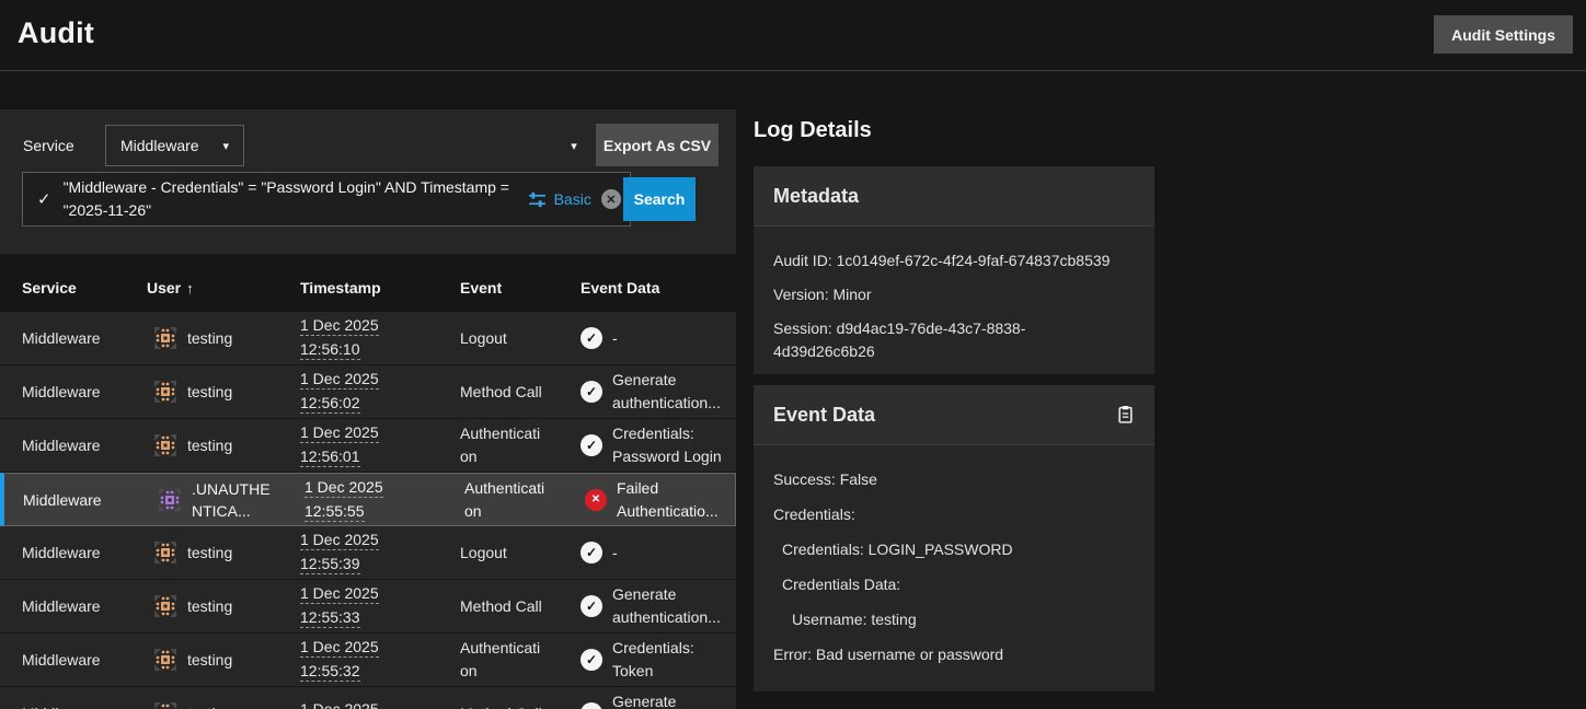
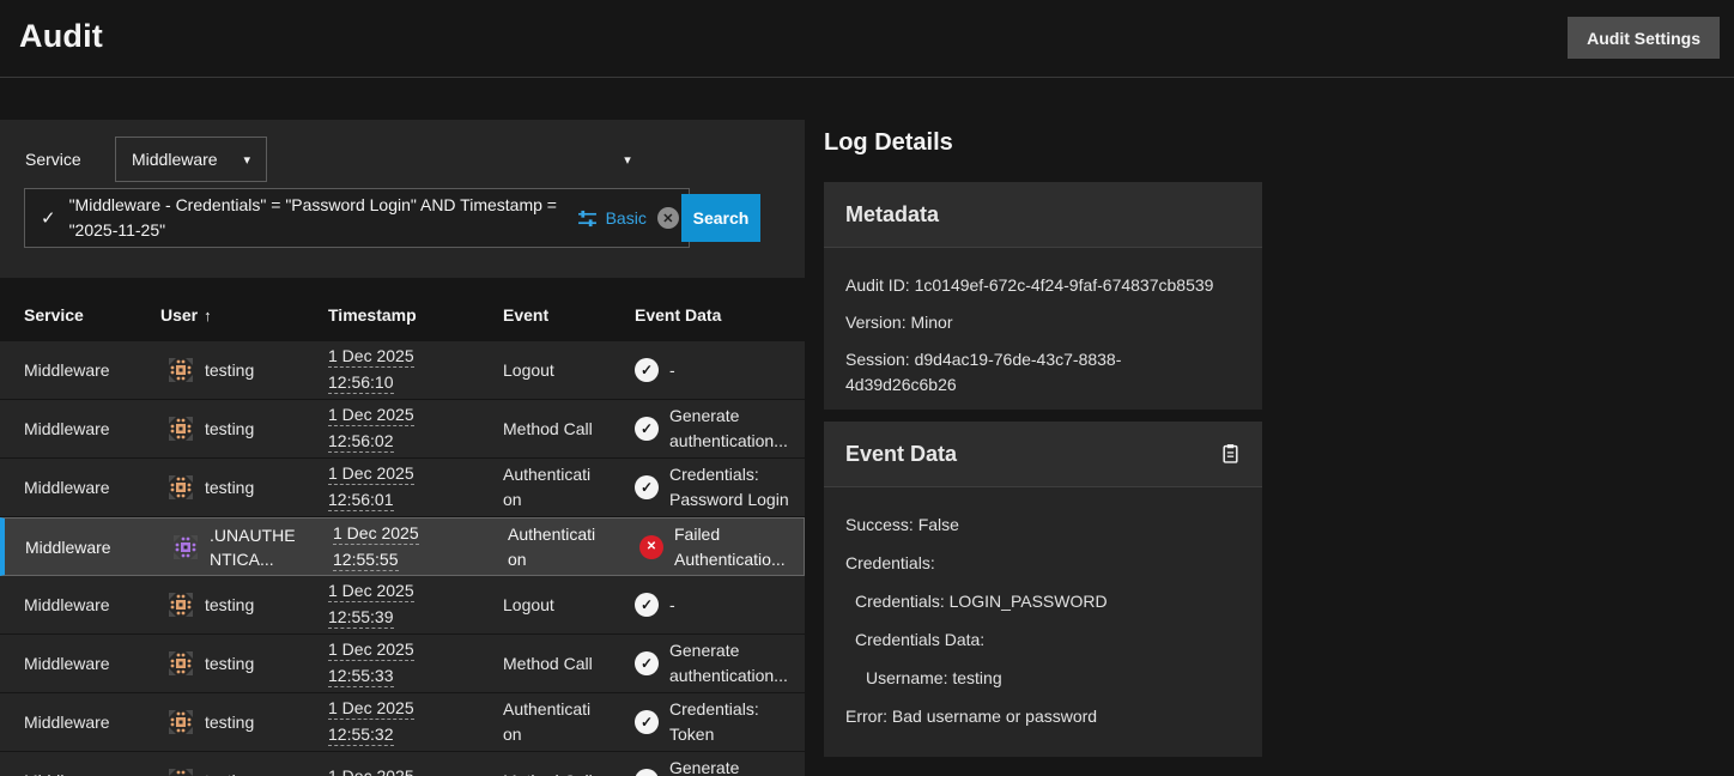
  Audit
  Audit Settings
  Service
  Middleware
  ▾
  ▾
- Export As CSV
  ✓
- "Middleware - Credentials" = "Password Login" AND Timestamp = "2025-11-26"
+ "Middleware - Credentials" = "Password Login" AND Timestamp = "2025-11-25"
  Basic
  ✕
  Search
  Service
  User ↑
  Timestamp
  Event
  Event Data
  Middleware
  testing
  1 Dec 2025
  12:56:10
  Logout
  -
  Middleware
  testing
  1 Dec 2025
  12:56:02
  Method Call
  Generate authentication...
  Middleware
  testing
  1 Dec 2025
  12:56:01
  Authentication
  Credentials: Password Login
  Middleware
  .UNAUTHENTICA...
  1 Dec 2025
  12:55:55
  Authentication
  Failed Authenticatio...
  Middleware
  testing
  1 Dec 2025
  12:55:39
  Logout
  -
  Middleware
  testing
  1 Dec 2025
  12:55:33
  Method Call
  Generate authentication...
  Middleware
  testing
  1 Dec 2025
  12:55:32
  Authentication
  Credentials: Token
  Log Details
  Metadata
  Audit ID: 1c0149ef-672c-4f24-9faf-674837cb8539
  Version: Minor
  Session: d9d4ac19-76de-43c7-8838-4d39d26c6b26
  Event Data
  Success: False
  Credentials:
  Credentials: LOGIN_PASSWORD
  Credentials Data:
  Username: testing
  Error: Bad username or password
